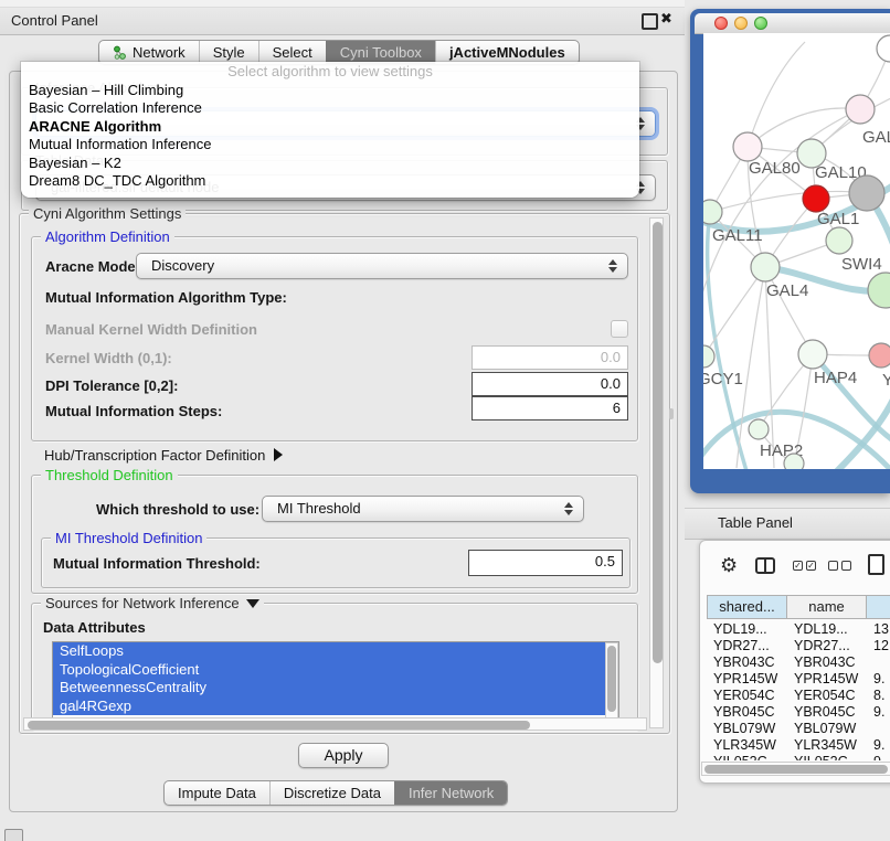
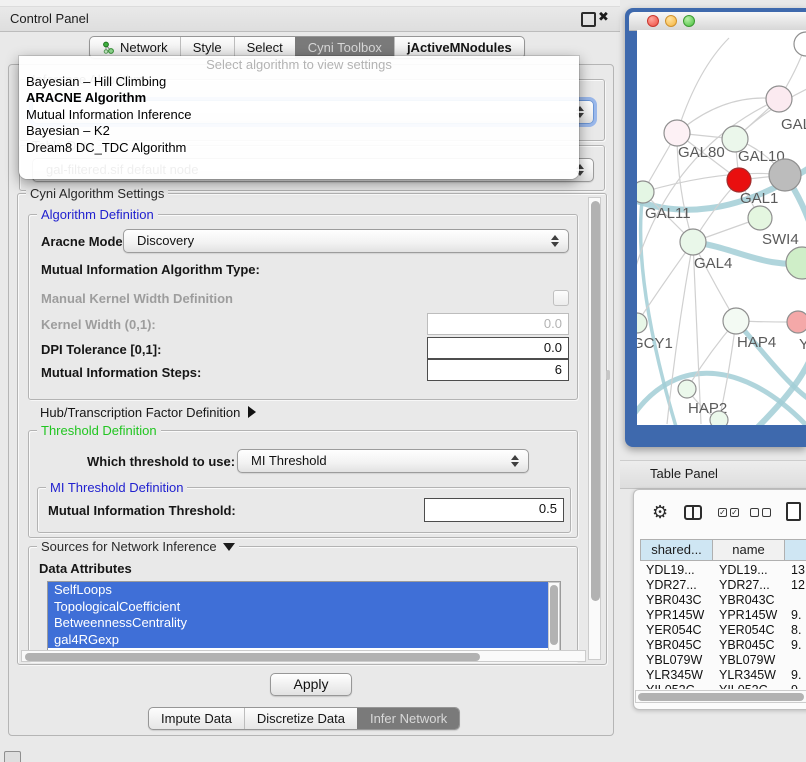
  Control Panel
  ✖
  Network
  Style
  Select
  Cyni Toolbox
  jActiveMNodules
  Cyni Algorithm Settings
  Algorithm Definition
  Aracne Mode
  Discovery
  Mutual Information Algorithm Type:
  Manual Kernel Width Definition
  Kernel Width (0,1):
  0.0
- DPI Tolerance [0,2]:
+ DPI Tolerance [0,1]:
  0.0
  Mutual Information Steps:
  6
  Hub/Transcription Factor Definition
  Threshold Definition
  Which threshold to use:
  MI Threshold
  MI Threshold Definition
  Mutual Information Threshold:
  0.5
  Sources for Network Inference
  Data Attributes
  SelfLoops
  TopologicalCoefficient
  BetweennessCentrality
  gal4RGexp
  Apply
  Impute Data
  Discretize Data
  Infer Network
  Select algorithm to view settings
  Bayesian – Hill Climbing
- Basic Correlation Inference
  ARACNE Algorithm
  Mutual Information Inference
  Bayesian – K2
  Dream8 DC_TDC Algorithm
  GAL80
  GAL10
  GAL1
  SWI4
  GAL11
  GAL4
  HAP4
  Y
  GCY1
  HAP2
  Table Panel
  ⚙
  ✓
  ✓
  shared...
  name
  YDL19...
  YDL19...
  13
  YDR27...
  YDR27...
  12
  YBR043C
  YBR043C
  YPR145W
  YPR145W
  9.
  YER054C
  YER054C
  8.
  YBR045C
  YBR045C
  9.
  YBL079W
  YBL079W
  YLR345W
  YLR345W
  9.
